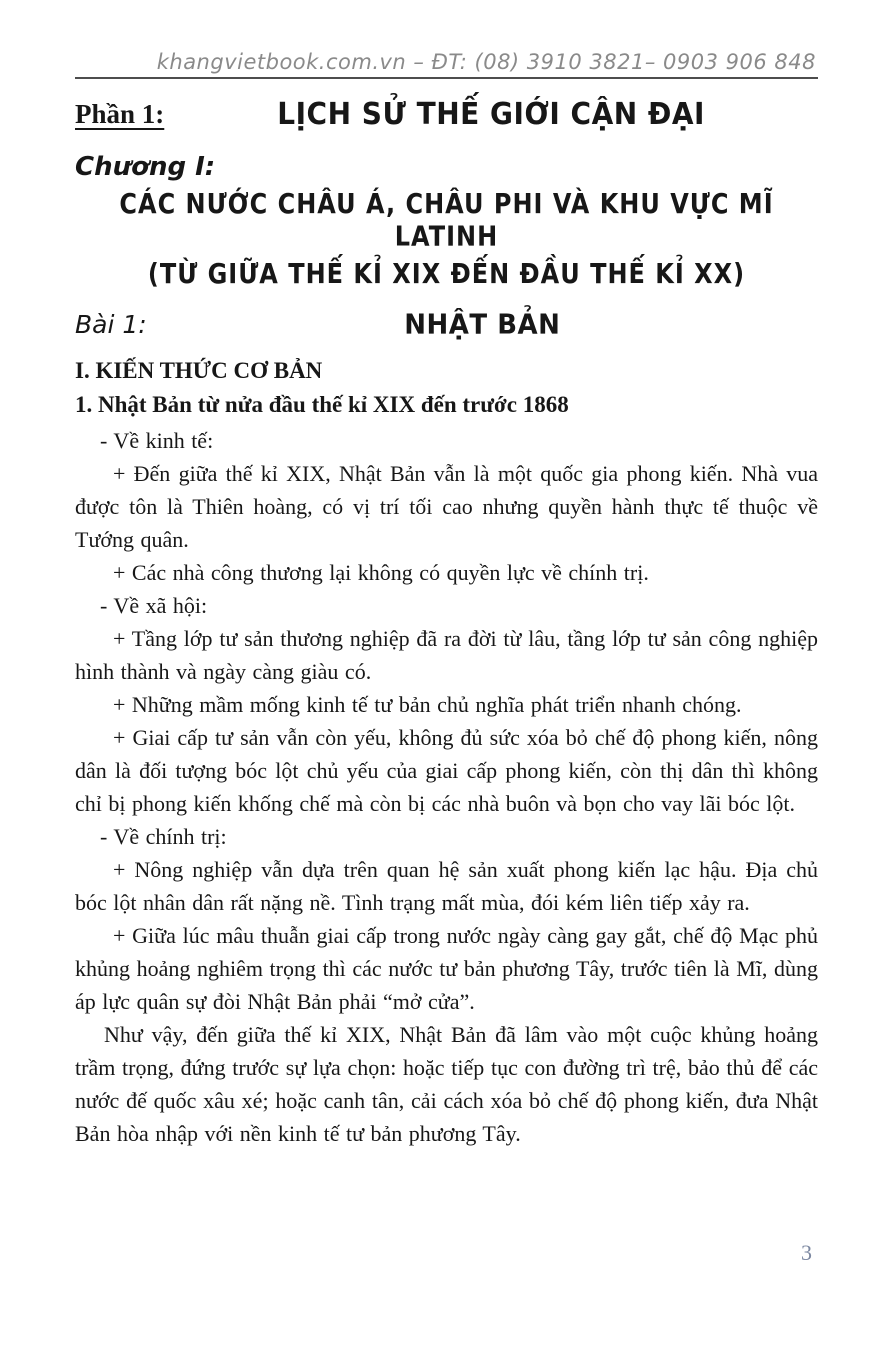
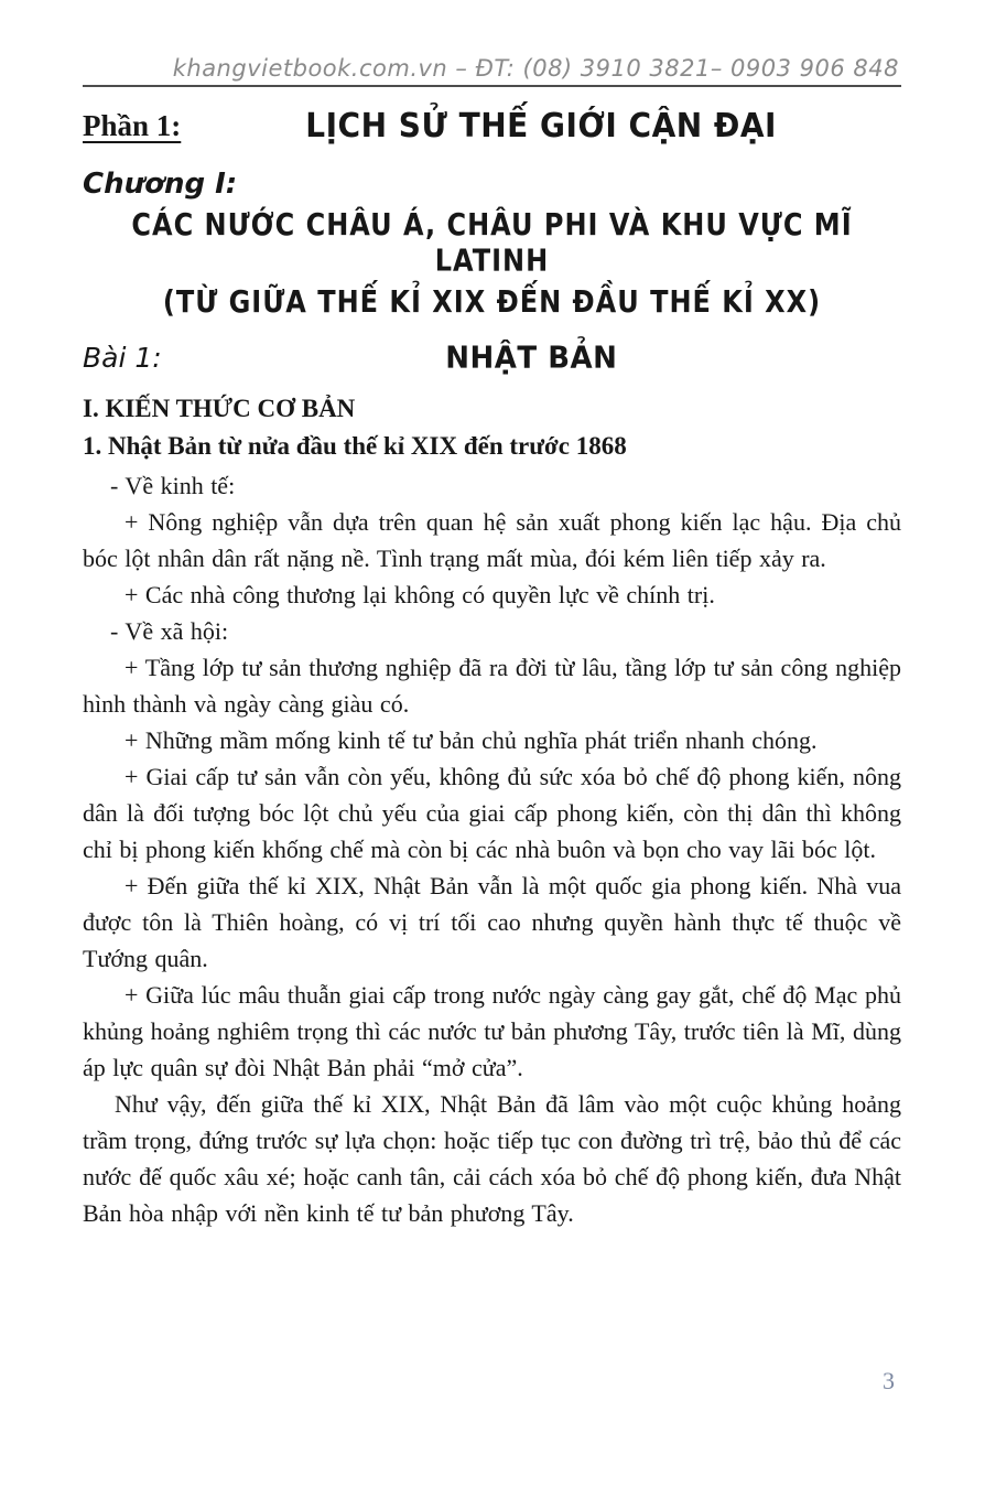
  khangvietbook.com.vn – ĐT: (08) 3910 3821– 0903 906 848
  Phần 1:
  LỊCH SỬ THẾ GIỚI CẬN ĐẠI
  Chương I:
  CÁC NƯỚC CHÂU Á, CHÂU PHI VÀ KHU VỰC MĨ LATINH
  (TỪ GIỮA THẾ KỈ XIX ĐẾN ĐẦU THẾ KỈ XX)
  Bài 1:
  NHẬT BẢN
  I. KIẾN THỨC CƠ BẢN
  1. Nhật Bản từ nửa đầu thế kỉ XIX đến trước 1868
  - Về kinh tế:
- + Đến giữa thế kỉ XIX, Nhật Bản vẫn là một quốc gia phong kiến. Nhà vua được tôn là Thiên hoàng, có vị trí tối cao nhưng quyền hành thực tế thuộc về Tướng quân.
+ + Nông nghiệp vẫn dựa trên quan hệ sản xuất phong kiến lạc hậu. Địa chủ bóc lột nhân dân rất nặng nề. Tình trạng mất mùa, đói kém liên tiếp xảy ra.
  + Các nhà công thương lại không có quyền lực về chính trị.
  - Về xã hội:
  + Tầng lớp tư sản thương nghiệp đã ra đời từ lâu, tầng lớp tư sản công nghiệp hình thành và ngày càng giàu có.
  + Những mầm mống kinh tế tư bản chủ nghĩa phát triển nhanh chóng.
  + Giai cấp tư sản vẫn còn yếu, không đủ sức xóa bỏ chế độ phong kiến, nông dân là đối tượng bóc lột chủ yếu của giai cấp phong kiến, còn thị dân thì không chỉ bị phong kiến khống chế mà còn bị các nhà buôn và bọn cho vay lãi bóc lột.
- - Về chính trị:
- + Nông nghiệp vẫn dựa trên quan hệ sản xuất phong kiến lạc hậu. Địa chủ bóc lột nhân dân rất nặng nề. Tình trạng mất mùa, đói kém liên tiếp xảy ra.
+ + Đến giữa thế kỉ XIX, Nhật Bản vẫn là một quốc gia phong kiến. Nhà vua được tôn là Thiên hoàng, có vị trí tối cao nhưng quyền hành thực tế thuộc về Tướng quân.
  + Giữa lúc mâu thuẫn giai cấp trong nước ngày càng gay gắt, chế độ Mạc phủ khủng hoảng nghiêm trọng thì các nước tư bản phương Tây, trước tiên là Mĩ, dùng áp lực quân sự đòi Nhật Bản phải “mở cửa”.
  Như vậy, đến giữa thế kỉ XIX, Nhật Bản đã lâm vào một cuộc khủng hoảng trầm trọng, đứng trước sự lựa chọn: hoặc tiếp tục con đường trì trệ, bảo thủ để các nước đế quốc xâu xé; hoặc canh tân, cải cách xóa bỏ chế độ phong kiến, đưa Nhật Bản hòa nhập với nền kinh tế tư bản phương Tây.
  3
